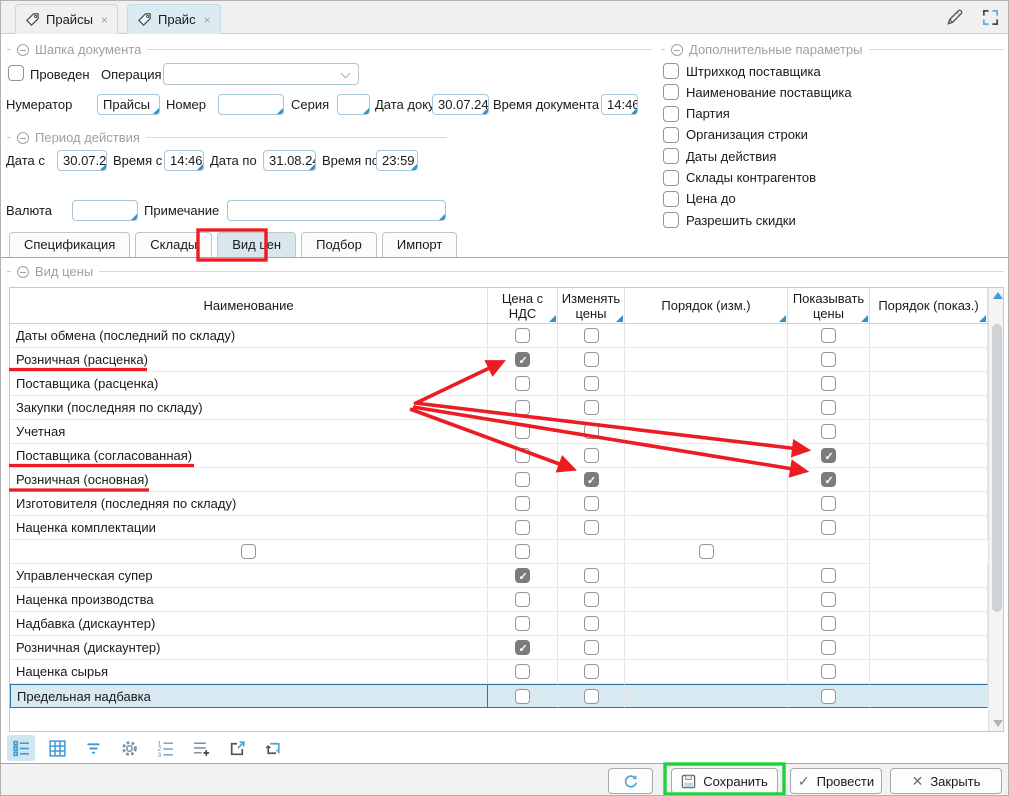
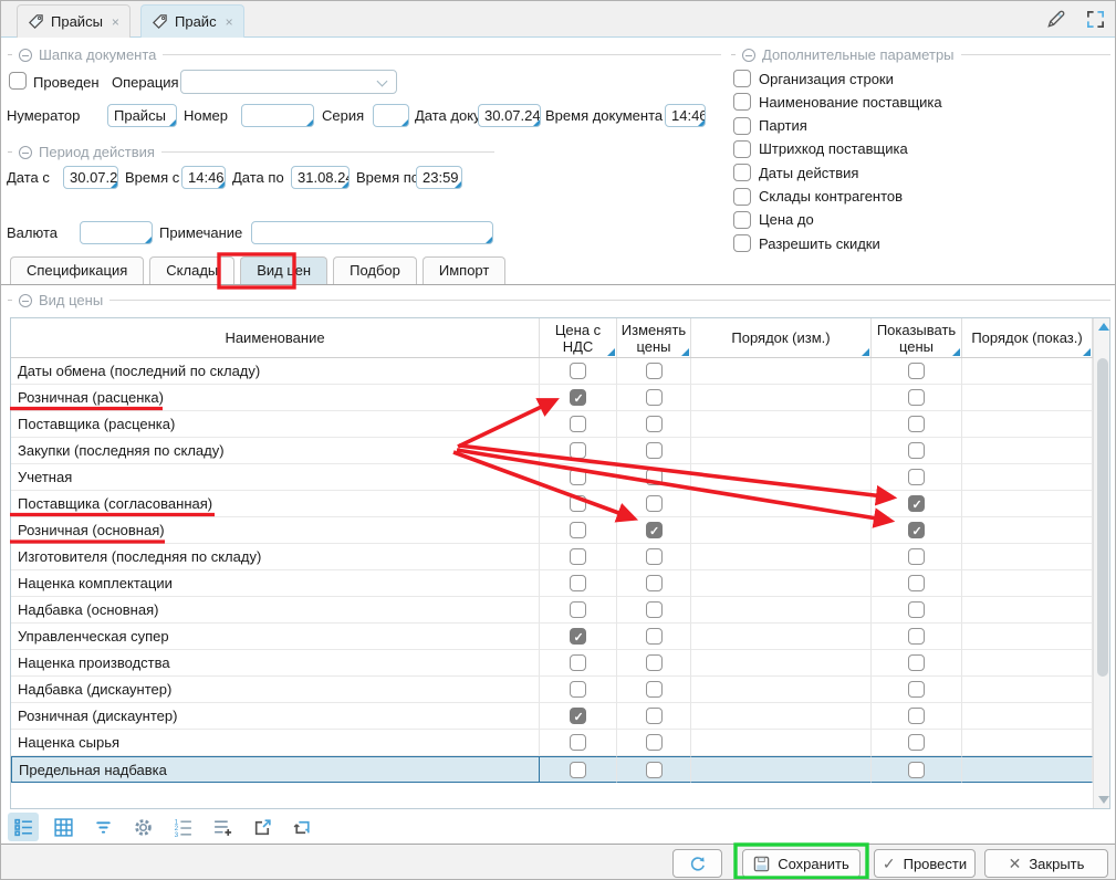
  Прайсы
  ×
  Прайс
  ×
  Шапка документа
  Проведен
  Операция
  Нумератор
  Прайсы
  Номер
  Серия
  30.07.24
  Время документа
  14:46
  Период действия
  Дата с
  30.07.2
  Время с
  14:46
  Дата по
  31.08.2
  Время п
  23:59
  Валюта
  Примечание
  Дополнительные параметры
- Штрихкод поставщика
+ Организация строки
  Наименование поставщика
  Партия
- Организация строки
+ Штрихкод поставщика
  Даты действия
  Склады контрагентов
  Цена до
  Разрешить скидки
  Спецификация
  Склады
  Вид цен
  Подбор
  Импорт
  Вид цены
  Наименование
  Цена с НДС
  Изменять цены
  Порядок (изм.)
  Показывать цены
  Порядок (показ.)
  Даты обмена (последний по складу)
  Розничная (расценка)
  Поставщика (расценка)
  Закупки (последняя по складу)
  Учетная
  Поставщика (согласованная)
  Розничная (основная)
  Изготовителя (последняя по складу)
  Наценка комплектации
+ Надбавка (основная)
  Управленческая супер
  Наценка производства
  Надбавка (дискаунтер)
  Розничная (дискаунтер)
  Наценка сырья
  Предельная надбавка
  Сохранить
  ✓
  Провести
  ✕
  Закрыть
